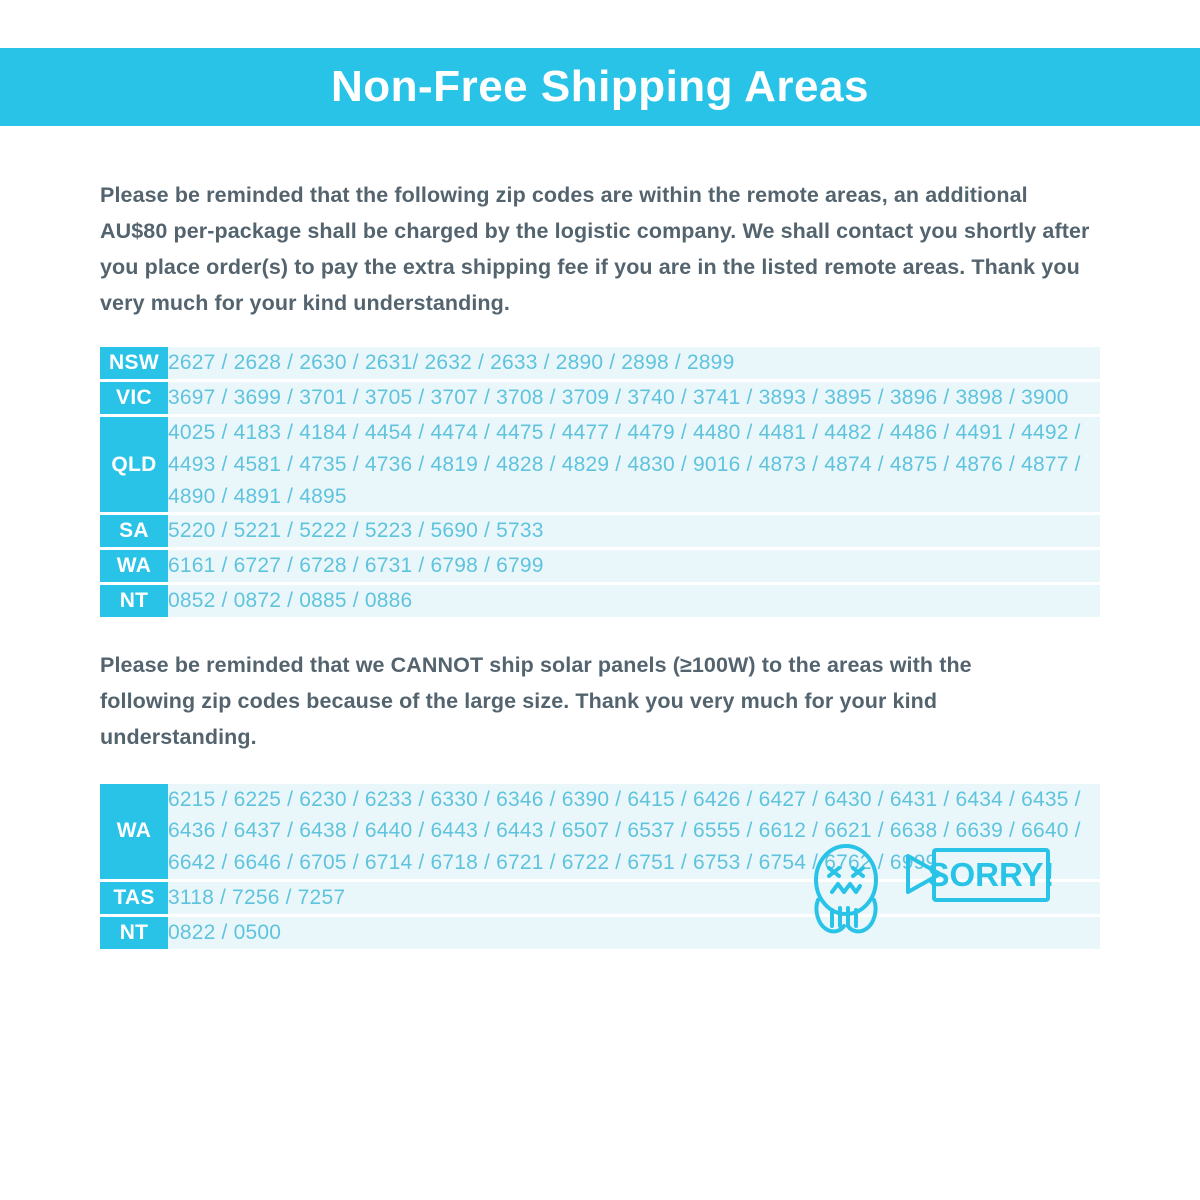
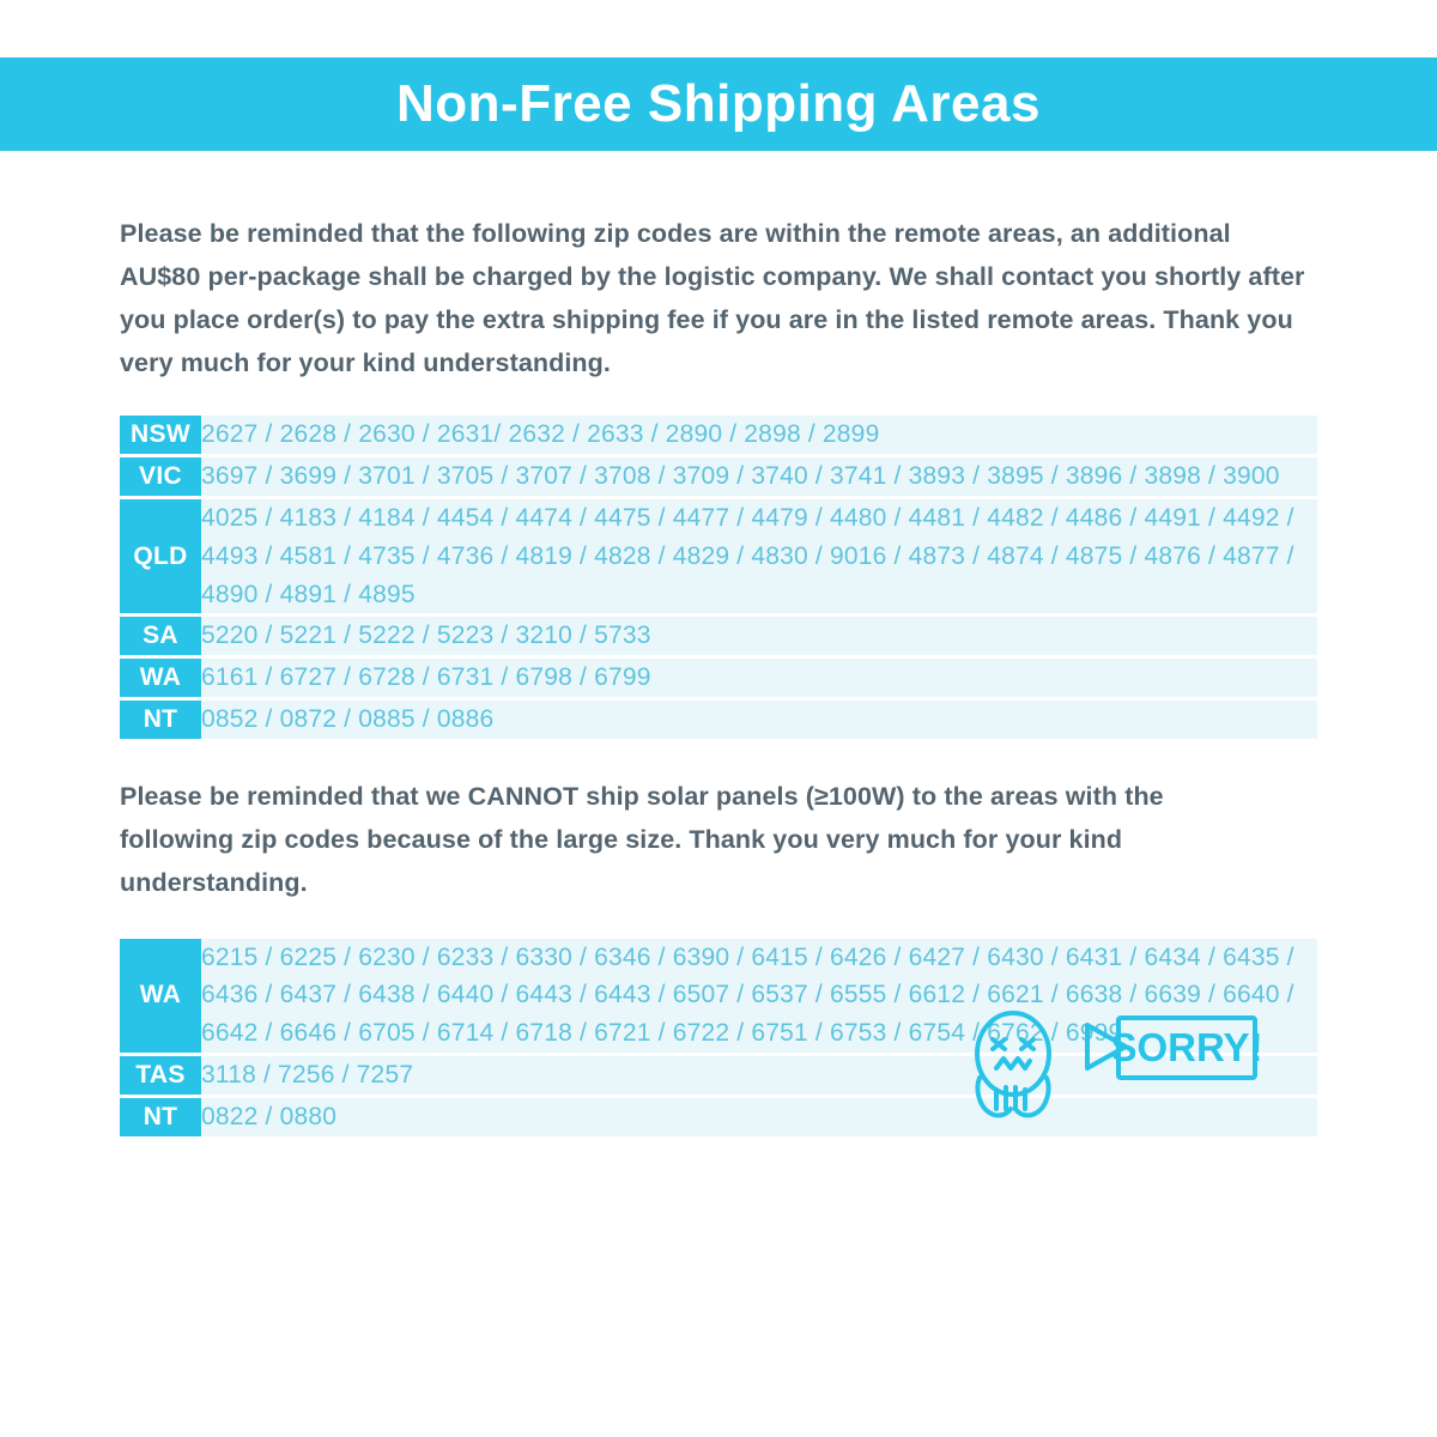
  Non-Free Shipping Areas
  Please be reminded that the following zip codes are within the remote areas, an additional AU$80 per-package shall be charged by the logistic company. We shall contact you shortly after you place order(s) to pay the extra shipping fee if you are in the listed remote areas. Thank you very much for your kind understanding.
  NSW	2627 / 2628 / 2630 / 2631/ 2632 / 2633 / 2890 / 2898 / 2899
  VIC	3697 / 3699 / 3701 / 3705 / 3707 / 3708 / 3709 / 3740 / 3741 / 3893 / 3895 / 3896 / 3898 / 3900
  QLD	4025 / 4183 / 4184 / 4454 / 4474 / 4475 / 4477 / 4479 / 4480 / 4481 / 4482 / 4486 / 4491 / 4492 / 4493 / 4581 / 4735 / 4736 / 4819 / 4828 / 4829 / 4830 / 9016 / 4873 / 4874 / 4875 / 4876 / 4877 / 4890 / 4891 / 4895
- SA	5220 / 5221 / 5222 / 5223 / 5690 / 5733
+ SA	5220 / 5221 / 5222 / 5223 / 3210 / 5733
  WA	6161 / 6727 / 6728 / 6731 / 6798 / 6799
  NT	0852 / 0872 / 0885 / 0886
  Please be reminded that we CANNOT ship solar panels (≥100W) to the areas with the following zip codes because of the large size. Thank you very much for your kind understanding.
  WA	6215 / 6225 / 6230 / 6233 / 6330 / 6346 / 6390 / 6415 / 6426 / 6427 / 6430 / 6431 / 6434 / 6435 / 6436 / 6437 / 6438 / 6440 / 6443 / 6443 / 6507 / 6537 / 6555 / 6612 / 6621 / 6638 / 6639 / 6640 / 6642 / 6646 / 6705 / 6714 / 6718 / 6721 / 6722 / 6751 / 6753 / 6754 / 6762 / 69
  TAS	3118 / 7256 / 7257
- NT	0822 / 0500
+ NT	0822 / 0880
  SORRY!
